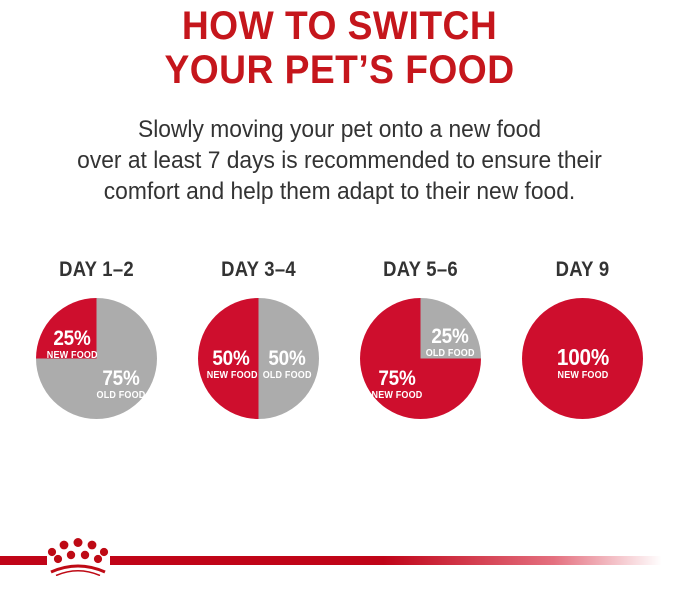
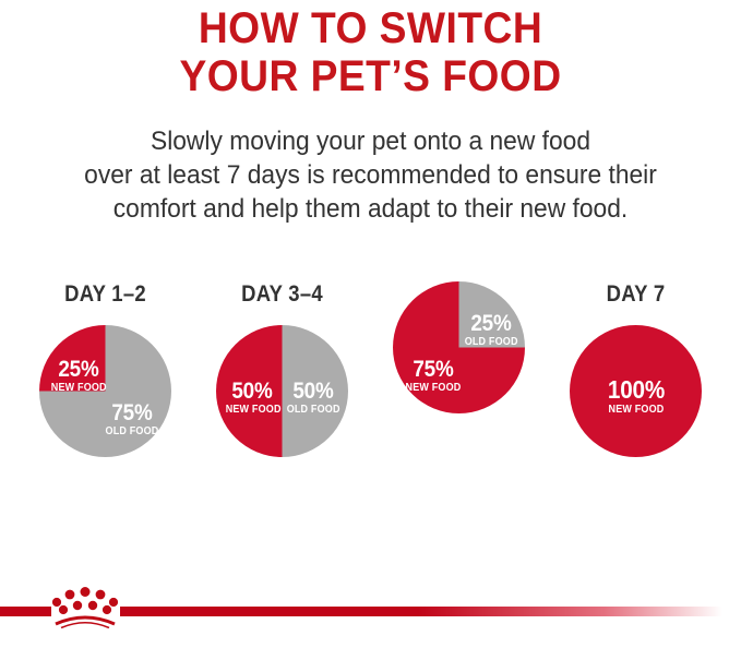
  HOW TO SWITCH
  YOUR PET’S FOOD
  Slowly moving your pet onto a new food
  over at least 7 days is recommended to ensure their
  comfort and help them adapt to their new food.
  DAY 1–2
  25%
  NEW FOOD
  75%
  OLD FOOD
  DAY 3–4
  50%
  NEW FOOD
  50%
  OLD FOOD
- DAY 5–6
  25%
  OLD FOOD
  75%
  NEW FOOD
- DAY 9
+ DAY 7
  100%
  NEW FOOD
